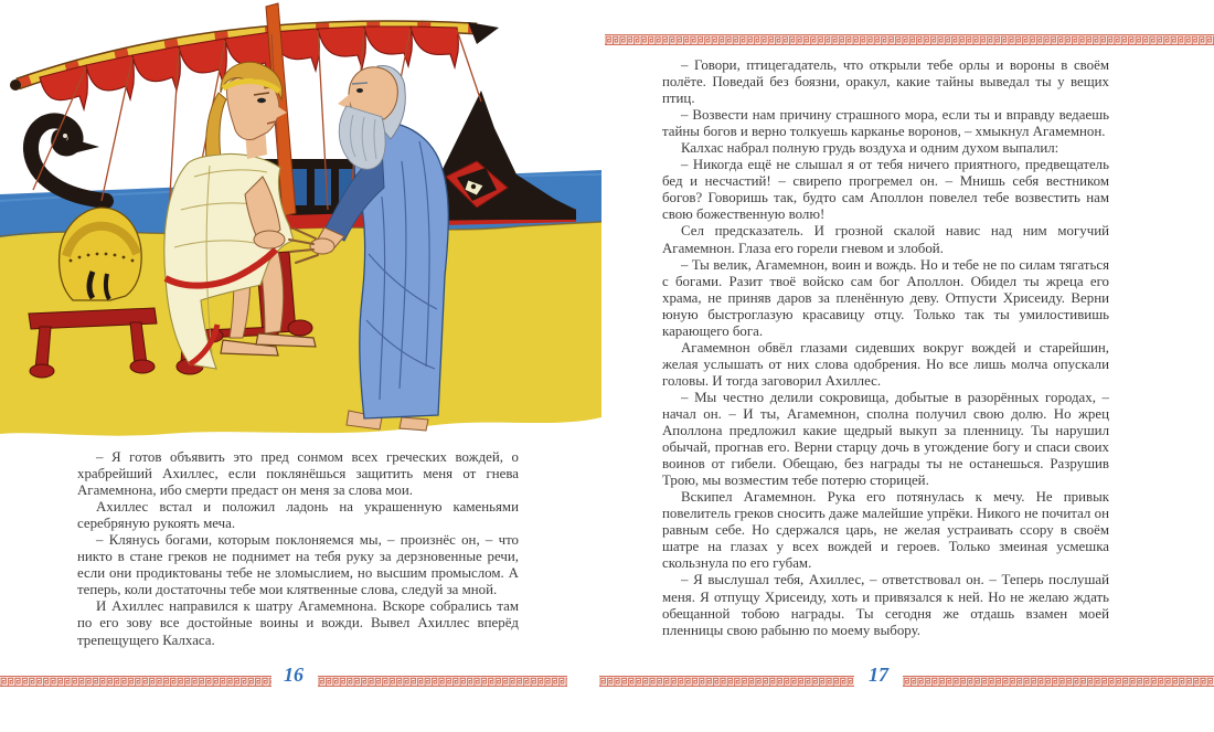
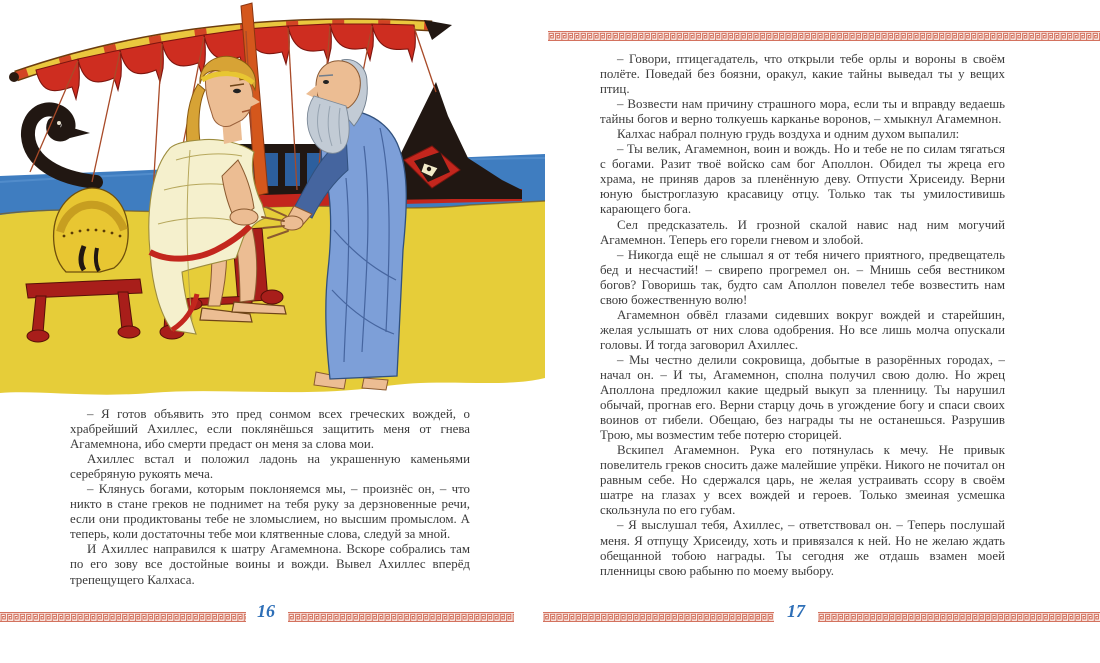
  – Я готов объявить это пред сонмом всех греческих вождей, о храбрейший Ахиллес, если поклянёшься защитить меня от гнева Агамемнона, ибо смерти предаст он меня за слова мои.
  Ахиллес встал и положил ладонь на украшенную каменьями серебряную рукоять меча.
  – Клянусь богами, которым поклоняемся мы, – произнёс он, – что никто в стане греков не поднимет на тебя руку за дерзновенные речи, если они продиктованы тебе не зломыслием, но высшим промыслом. А теперь, коли достаточны тебе мои клятвенные слова, следуй за мной.
  И Ахиллес направился к шатру Агамемнона. Вскоре собрались там по его зову все достойные воины и вожди. Вывел Ахиллес вперёд трепещущего Калхаса.
  – Говори, птицегадатель, что открыли тебе орлы и вороны в своём полёте. Поведай без боязни, оракул, какие тайны выведал ты у вещих птиц.
  – Возвести нам причину страшного мора, если ты и вправду ведаешь тайны богов и верно толкуешь карканье воронов, – хмыкнул Агамемнон.
  Калхас набрал полную грудь воздуха и одним духом выпалил:
- – Никогда ещё не слышал я от тебя ничего приятного, предвещатель бед и несчастий! – свирепо прогремел он. – Мнишь себя вестником богов? Говоришь так, будто сам Аполлон повелел тебе возвестить нам свою божественную волю!
+ – Ты велик, Агамемнон, воин и вождь. Но и тебе не по силам тягаться с богами. Разит твоё войско сам бог Аполлон. Обидел ты жреца его храма, не приняв даров за пленённую деву. Отпусти Хрисеиду. Верни юную быстроглазую красавицу отцу. Только так ты умилостивишь карающего бога.
- Сел предсказатель. И грозной скалой навис над ним могучий Агамемнон. Глаза его горели гневом и злобой.
+ Сел предсказатель. И грозной скалой навис над ним могучий Агамемнон. Теперь его горели гневом и злобой.
- – Ты велик, Агамемнон, воин и вождь. Но и тебе не по силам тягаться с богами. Разит твоё войско сам бог Аполлон. Обидел ты жреца его храма, не приняв даров за пленённую деву. Отпусти Хрисеиду. Верни юную быстроглазую красавицу отцу. Только так ты умилостивишь карающего бога.
+ – Никогда ещё не слышал я от тебя ничего приятного, предвещатель бед и несчастий! – свирепо прогремел он. – Мнишь себя вестником богов? Говоришь так, будто сам Аполлон повелел тебе возвестить нам свою божественную волю!
  Агамемнон обвёл глазами сидевших вокруг вождей и старейшин, желая услышать от них слова одобрения. Но все лишь молча опускали головы. И тогда заговорил Ахиллес.
  – Мы честно делили сокровища, добытые в разорённых городах, – начал он. – И ты, Агамемнон, сполна получил свою долю. Но жрец Аполлона предложил какие щедрый выкуп за пленницу. Ты нарушил обычай, прогнав его. Верни старцу дочь в угождение богу и спаси своих воинов от гибели. Обещаю, без награды ты не останешься. Разрушив Трою, мы возместим тебе потерю сторицей.
  Вскипел Агамемнон. Рука его потянулась к мечу. Не привык повелитель греков сносить даже малейшие упрёки. Никого не почитал он равным себе. Но сдержался царь, не желая устраивать ссору в своём шатре на глазах у всех вождей и героев. Только змеиная усмешка скользнула по его губам.
  – Я выслушал тебя, Ахиллес, – ответствовал он. – Теперь послушай меня. Я отпущу Хрисеиду, хоть и привязался к ней. Но не желаю ждать обещанной тобою награды. Ты сегодня же отдашь взамен моей пленницы свою рабыню по моему выбору.
  16
  17
